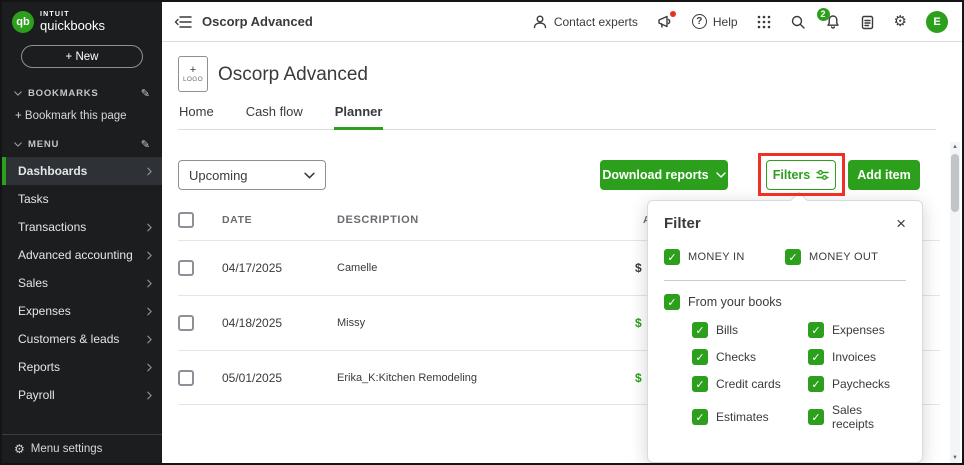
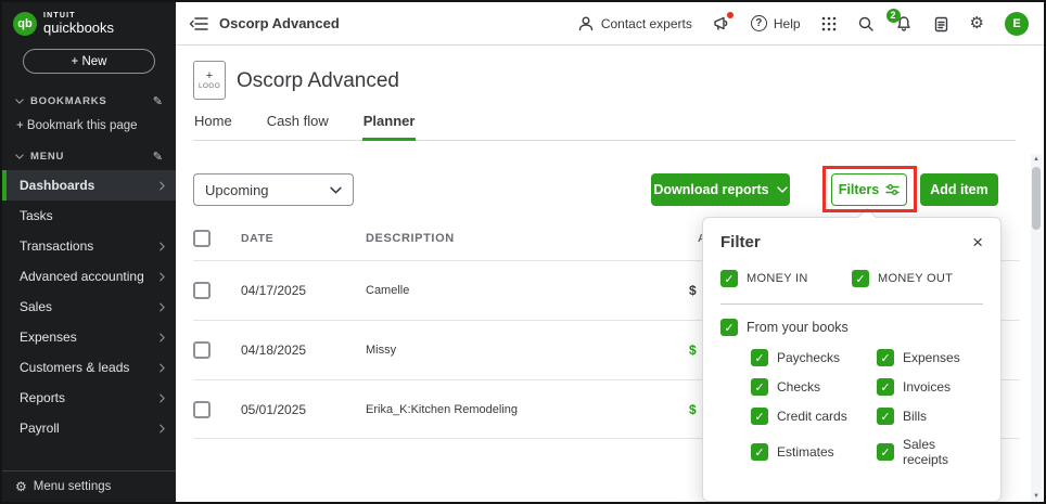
  qb
  quickbooks
  + New
  BOOKMARKS
  ✎
  + Bookmark this page
  MENU
  ✎
  Dashboards
  Tasks
  Transactions
  Advanced accounting
  Sales
  Expenses
  Customers & leads
  Reports
  Payroll
  ⚙
  Menu settings
  Oscorp Advanced
  Contact experts
  ?
  Help
  2
  ⚙
  E
  +
  Oscorp Advanced
  Home
  Cash flow
  Planner
  Upcoming
  Download reports
  Filters
  Add item
  DATE
  DESCRIPTION
  04/17/2025
  Camelle
  $
  04/18/2025
  Missy
  $
  05/01/2025
  Erika_K:Kitchen Remodeling
  $
  Filter
  ×
  ✓
  MONEY IN
  ✓
  MONEY OUT
  ✓
  From your books
  ✓
- Bills
+ Paychecks
  ✓
  Expenses
  ✓
  Checks
  ✓
  Invoices
  ✓
  Credit cards
  ✓
- Paychecks
+ Bills
  ✓
  Estimates
  ✓
  Sales receipts
